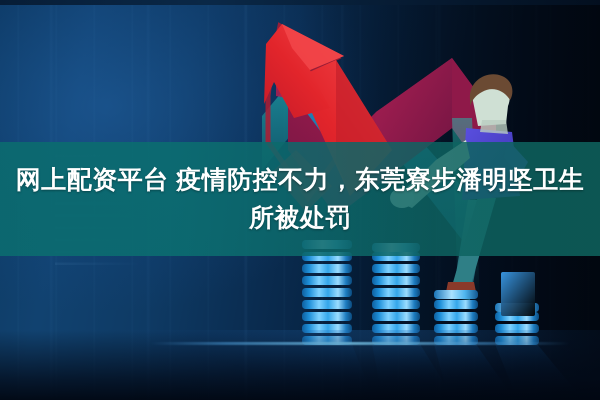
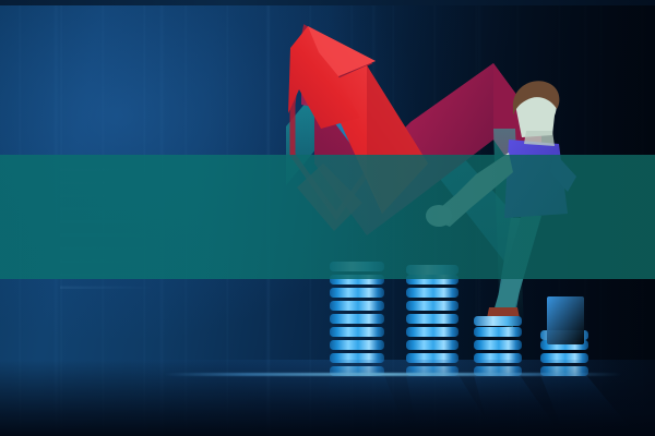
- 网上配资平台 疫情防控不力，东莞寮步潘明坚卫生所被处罚
